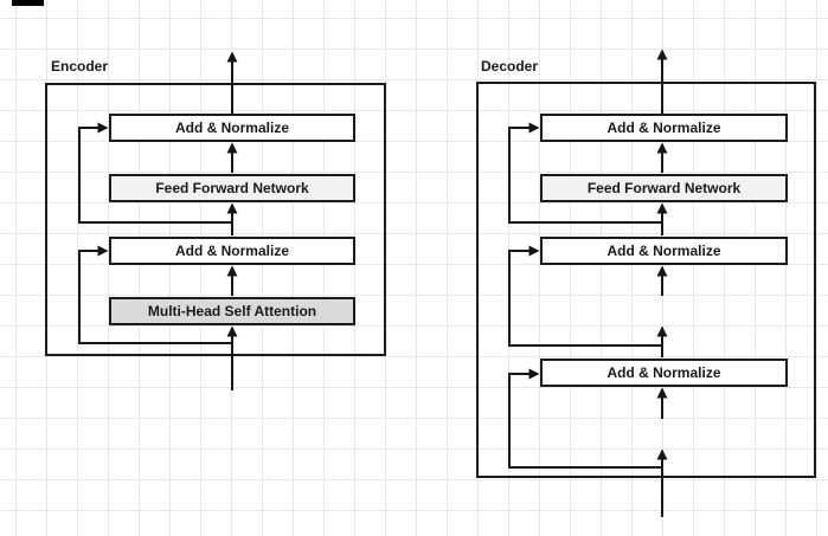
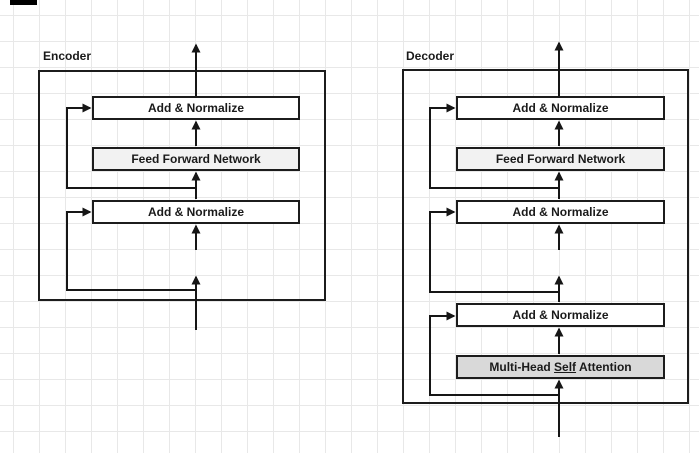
  Encoder
  Add & Normalize
  Feed Forward Network
  Add & Normalize
- Multi-Head Self Attention
  Decoder
  Add & Normalize
  Feed Forward Network
  Add & Normalize
  Add & Normalize
+ Multi-Head
+ Self
+ Attention
